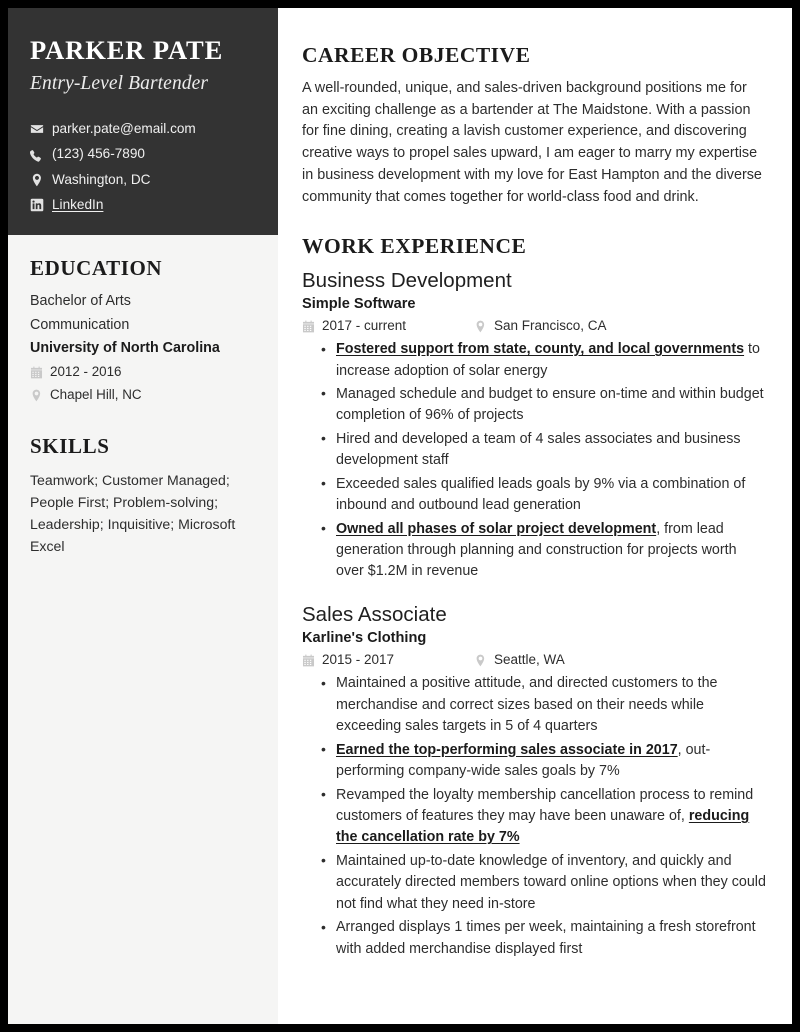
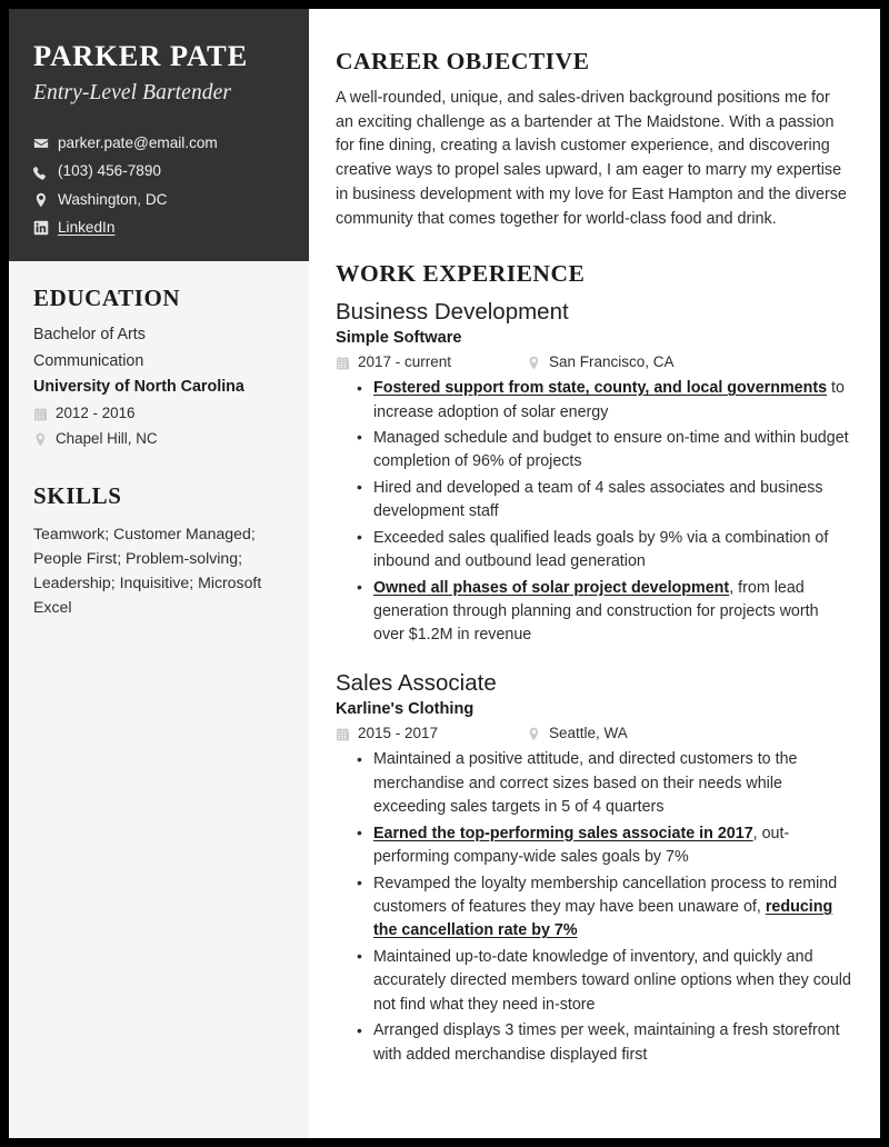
  PARKER PATE
  Entry-Level Bartender
  parker.pate@email.com
- (123) 456-7890
+ (103) 456-7890
  Washington, DC
  LinkedIn
  EDUCATION
  Bachelor of Arts
  Communication
  University of North Carolina
  2012 - 2016
  Chapel Hill, NC
  SKILLS
  Teamwork; Customer Managed; People First; Problem-solving; Leadership; Inquisitive; Microsoft Excel
  CAREER OBJECTIVE
  A well-rounded, unique, and sales-driven background positions me for an exciting challenge as a bartender at The Maidstone. With a passion for fine dining, creating a lavish customer experience, and discovering creative ways to propel sales upward, I am eager to marry my expertise in business development with my love for East Hampton and the diverse community that comes together for world-class food and drink.
  WORK EXPERIENCE
  Business Development
  Simple Software
  2017 - current
  San Francisco, CA
  Fostered support from state, county, and local governments to increase adoption of solar energy
  Managed schedule and budget to ensure on-time and within budget completion of 96% of projects
  Hired and developed a team of 4 sales associates and business development staff
  Exceeded sales qualified leads goals by 9% via a combination of inbound and outbound lead generation
  Owned all phases of solar project development, from lead generation through planning and construction for projects worth over $1.2M in revenue
  Sales Associate
  Karline's Clothing
  2015 - 2017
  Seattle, WA
  Maintained a positive attitude, and directed customers to the merchandise and correct sizes based on their needs while exceeding sales targets in 5 of 4 quarters
  Earned the top-performing sales associate in 2017, out-performing company-wide sales goals by 7%
  Revamped the loyalty membership cancellation process to remind customers of features they may have been unaware of, reducing the cancellation rate by 7%
  Maintained up-to-date knowledge of inventory, and quickly and accurately directed members toward online options when they could not find what they need in-store
- Arranged displays 1 times per week, maintaining a fresh storefront with added merchandise displayed first
+ Arranged displays 3 times per week, maintaining a fresh storefront with added merchandise displayed first
